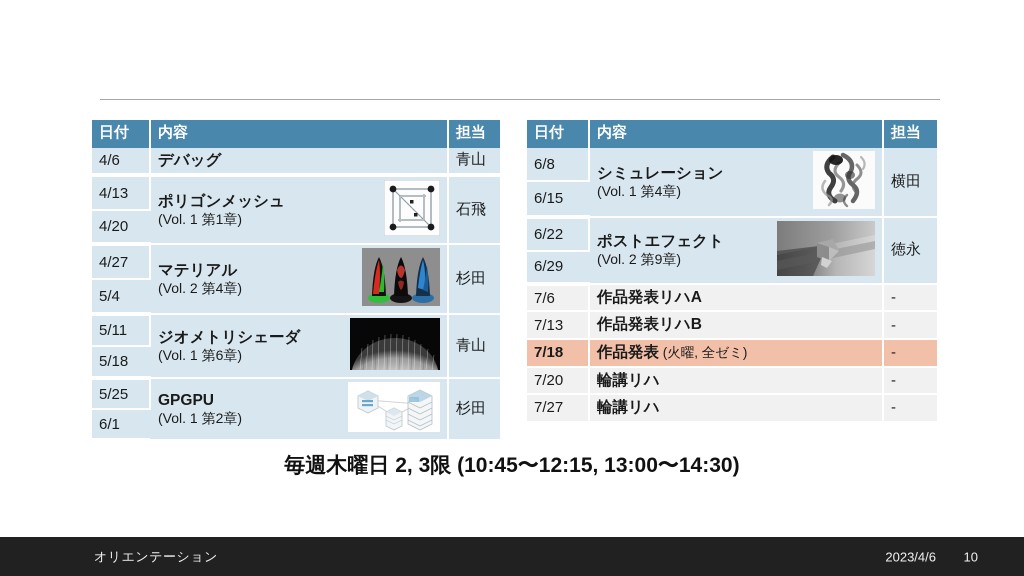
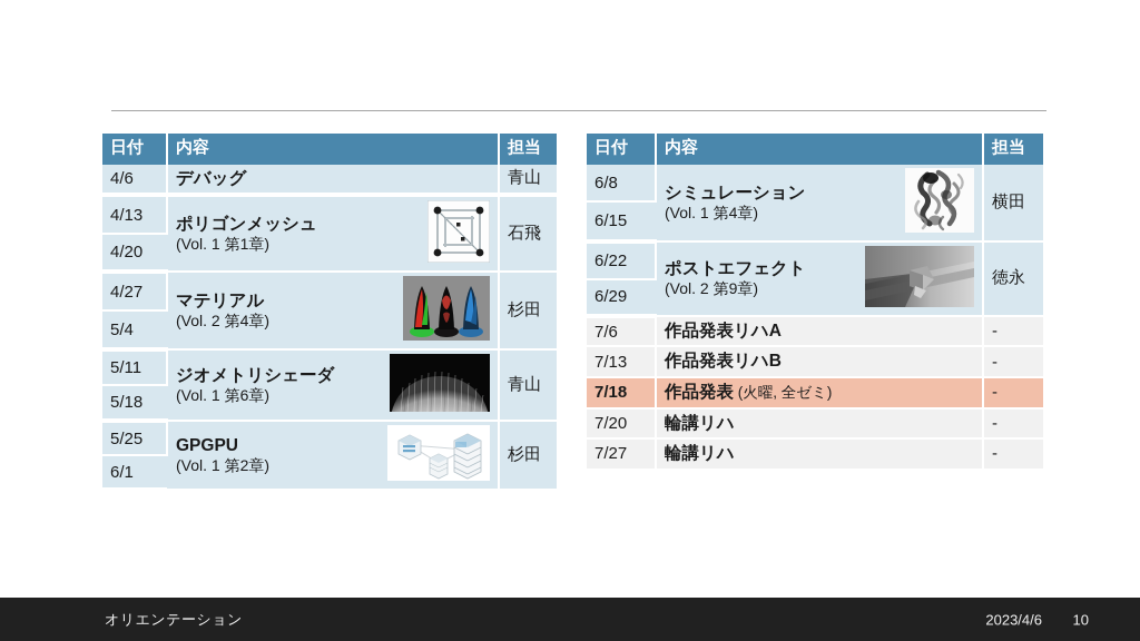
  日付	内容	担当
  4/6	デバッグ	青山
  4/13	ポリゴンメッシュ (Vol. 1 第1章)	石飛
  4/20
  4/27	マテリアル (Vol. 2 第4章)	杉田
  5/4
  5/11	ジオメトリシェーダ (Vol. 1 第6章)	青山
  5/18
  5/25	GPGPU (Vol. 1 第2章)	杉田
  6/1
  日付	内容	担当
  6/8	シミュレーション (Vol. 1 第4章)	横田
  6/15
  6/22	ポストエフェクト (Vol. 2 第9章)	徳永
  6/29
  7/6	作品発表リハA	-
  7/13	作品発表リハB	-
  7/18	作品発表 (火曜, 全ゼミ)	-
  7/20	輪講リハ	-
  7/27	輪講リハ	-
- 毎週木曜日 2, 3限 (10:45〜12:15, 13:00〜14:30)
  オリエンテーション
  2023/4/6
  10
